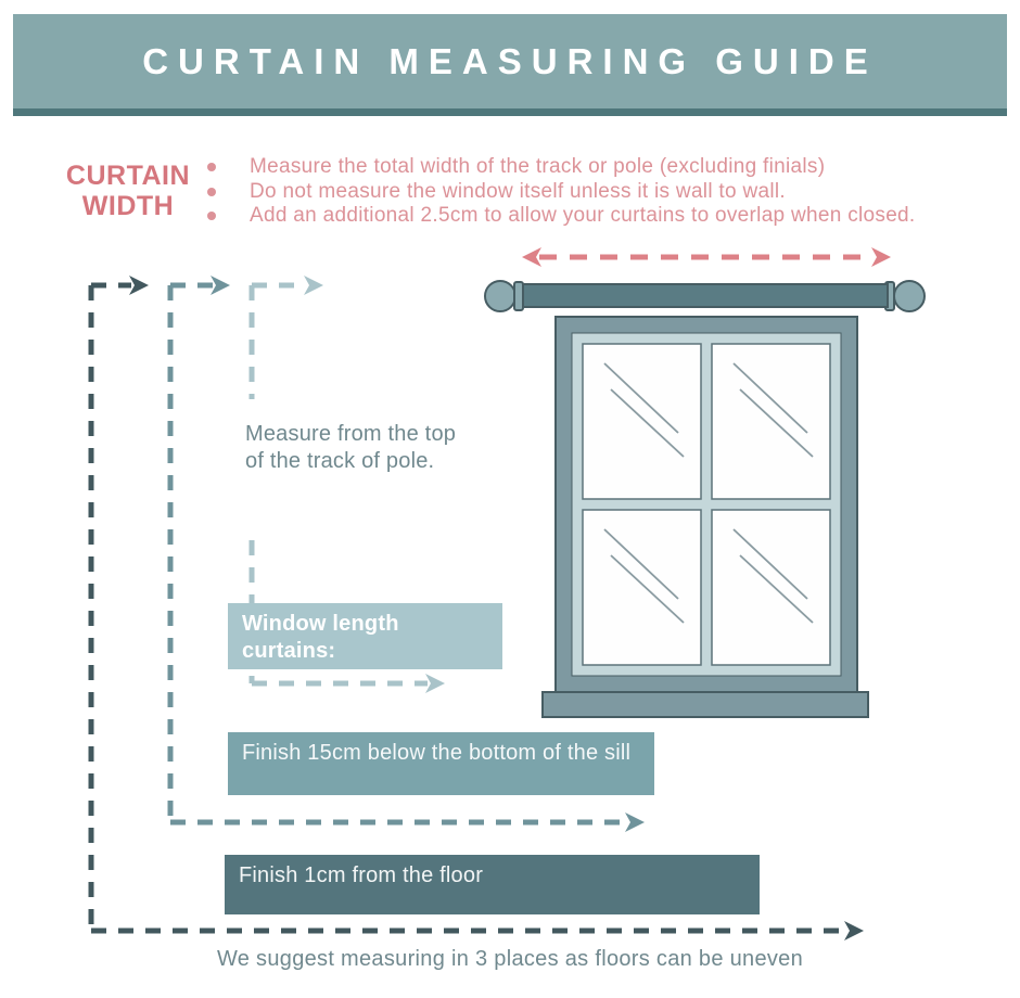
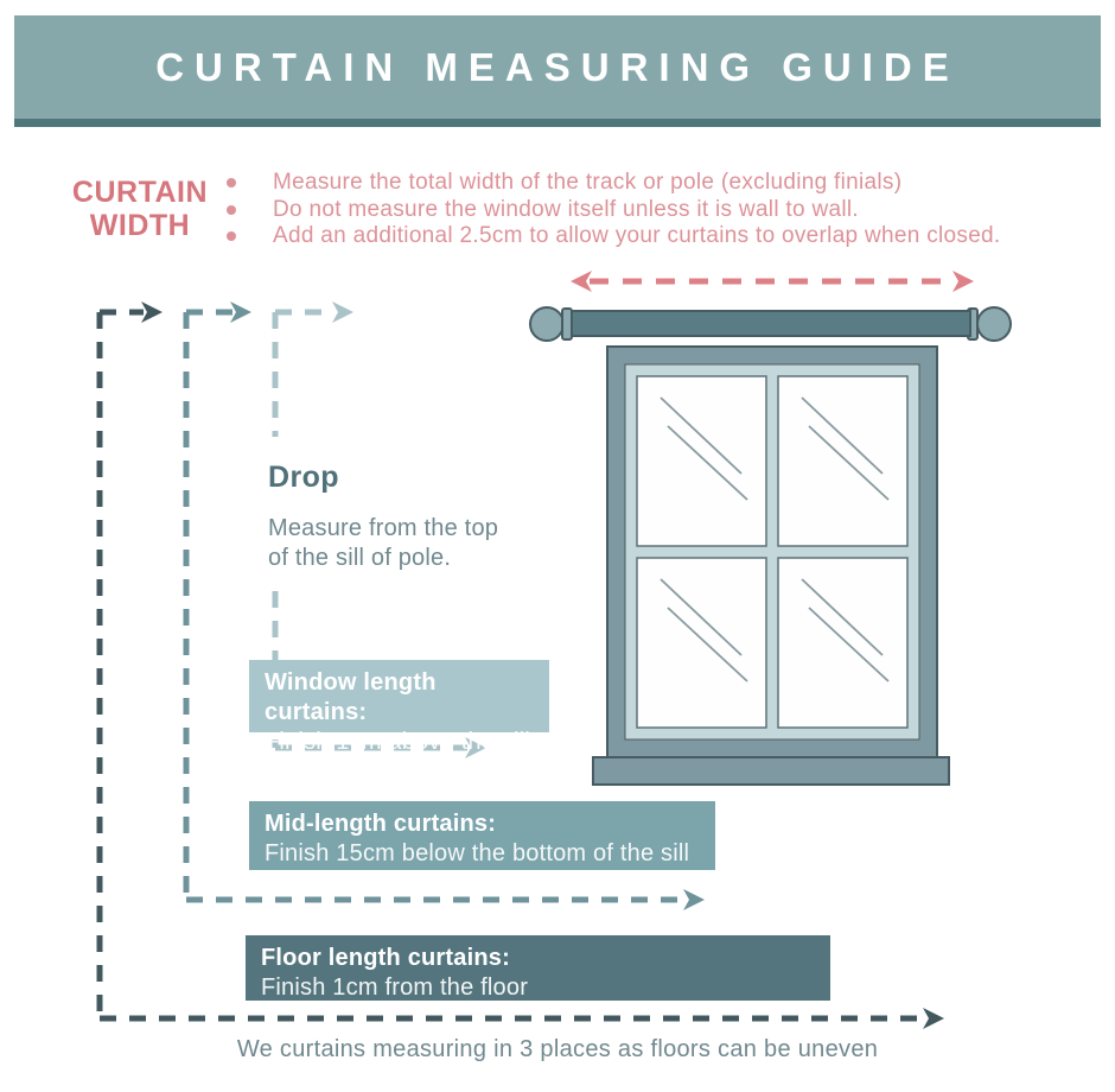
  CURTAIN MEASURING GUIDE
  CURTAIN
  WIDTH
  Measure the total width of the track or pole (excluding finials)
  Do not measure the window itself unless it is wall to wall.
  Add an additional 2.5cm to allow your curtains to overlap when closed.
+ Drop
- Measure from the top of the track of pole.
+ Measure from the top of the sill of pole.
  Window length curtains:
+ Finish 1cm above the sill
+ Mid-length curtains:
  Finish 15cm below the bottom of the sill
+ Floor length curtains:
  Finish 1cm from the floor
- We suggest measuring in 3 places as floors can be uneven
+ We curtains measuring in 3 places as floors can be uneven
